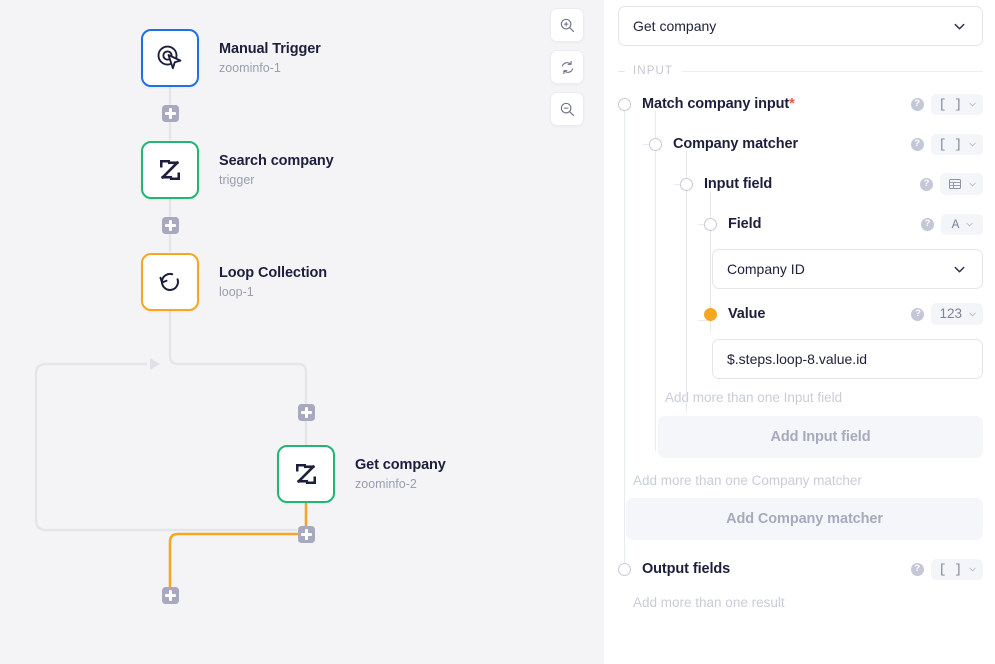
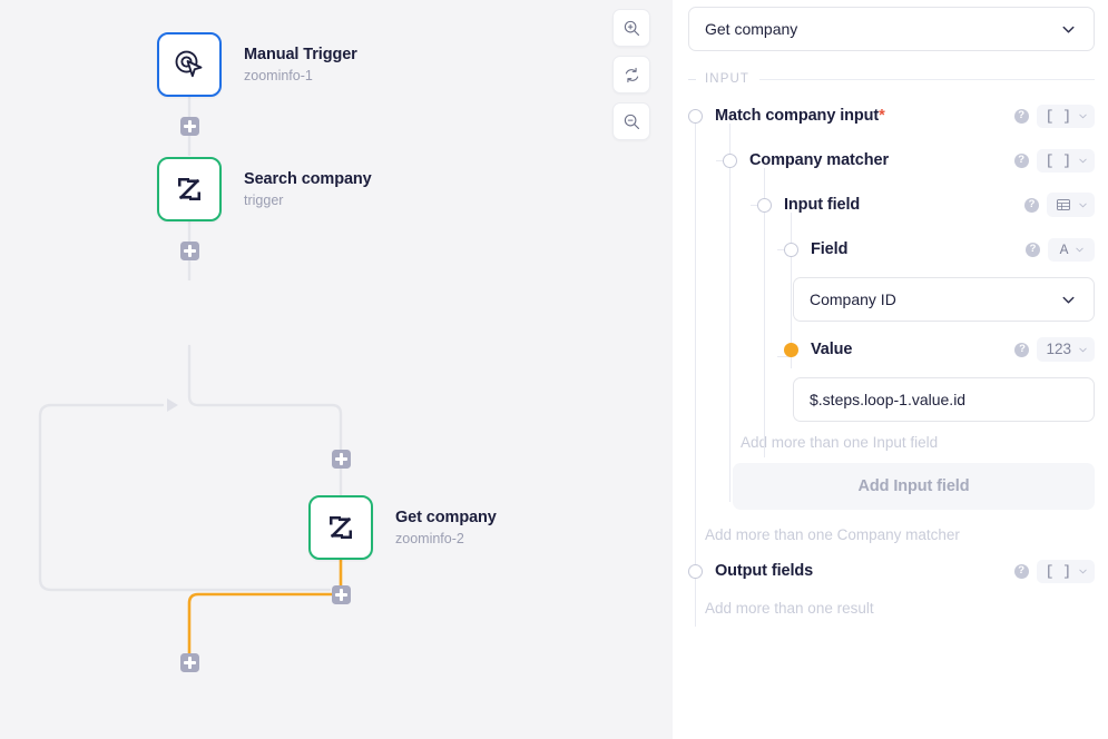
  Manual Trigger
  zoominfo-1
  Search company
  trigger
- Loop Collection
- loop-1
  Get company
  zoominfo-2
  Get company
  INPUT
  Match company input*
  ?
  [ ]
  Company matcher
  ?
  [ ]
  Input field
  ?
  Field
  ?
  A
  Company ID
  Value
  ?
  123
- $.steps.loop-8.value.id
+ $.steps.loop-1.value.id
  Ad more than one Input field
  Add Input field
  Add more than one Company matcher
- Add Company matcher
  Output fields
  ?
  [ ]
  Add more than one result
